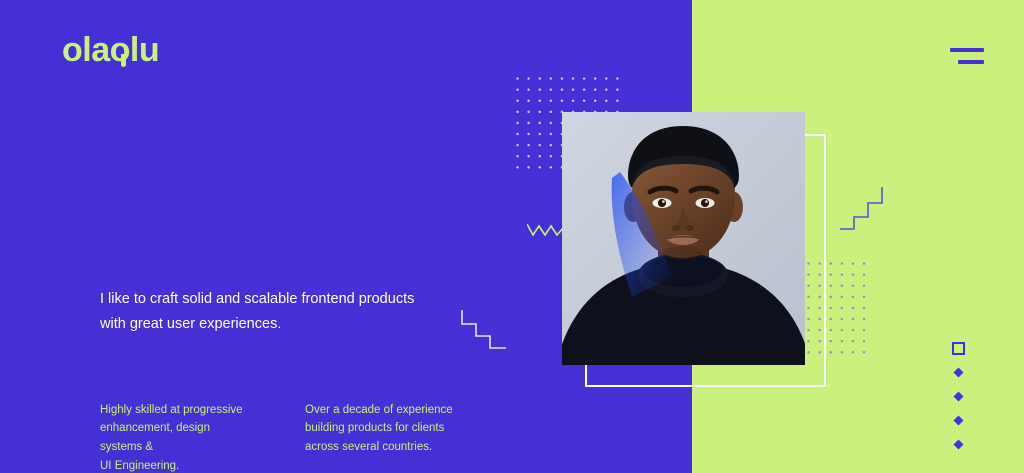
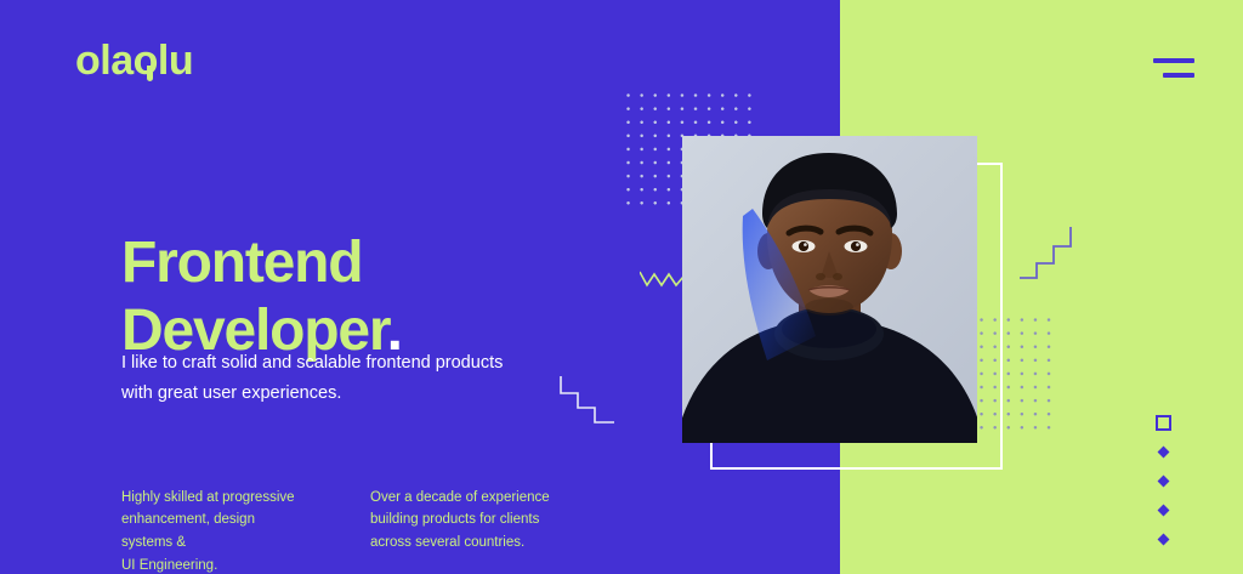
  ola
  o
  lu
+ Frontend
+ Developer.
  I like to craft solid and scalable frontend products
  with great user experiences.
  Highly skilled at progressive
  enhancement, design systems &
  UI Engineering.
  Over a decade of experience
  building products for clients
  across several countries.
